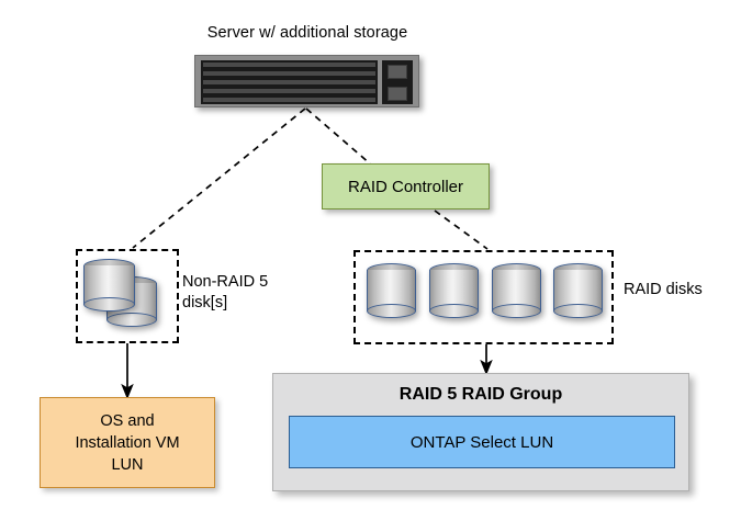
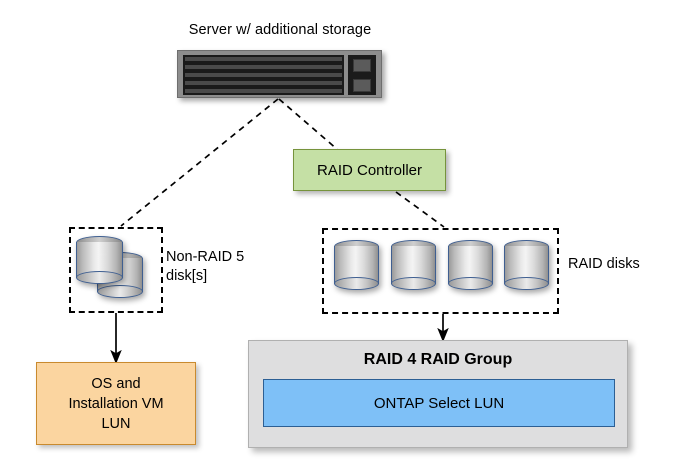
  Server w/ additional storage
  RAID Controller
  Non-RAID 5
  disk[s]
  RAID disks
  OS and
  Installation VM
  LUN
- RAID 5 RAID Group
+ RAID 4 RAID Group
  ONTAP Select LUN
